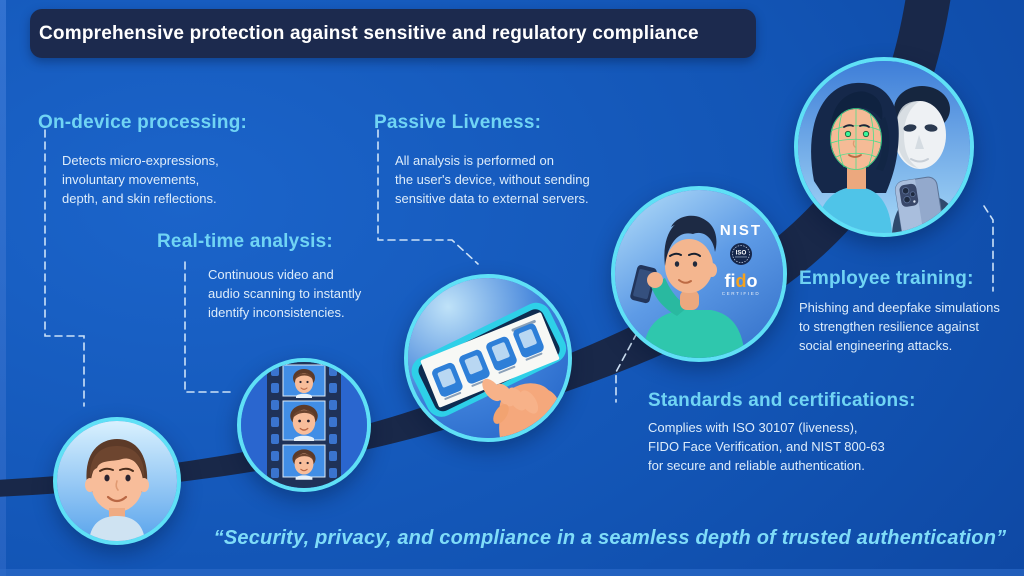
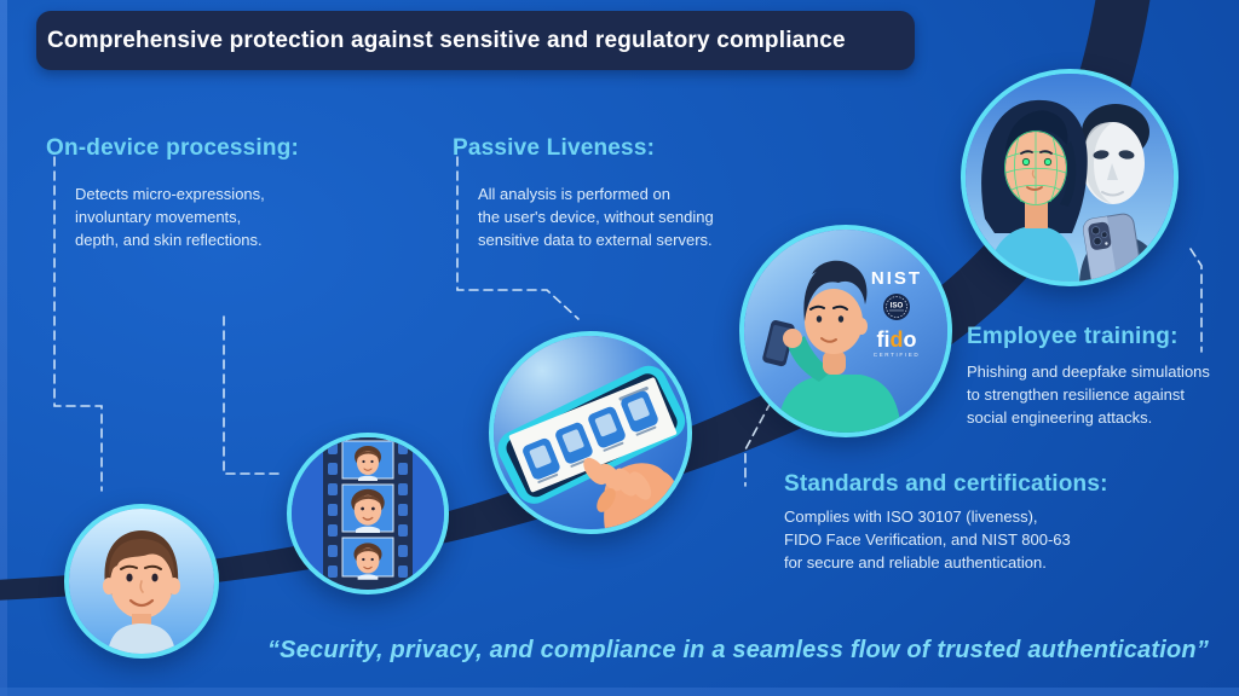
  Comprehensive protection against sensitive and regulatory compliance
  On-device processing:
  Detects micro-expressions,
  involuntary movements,
  depth, and skin reflections.
- Real-time analysis:
- Continuous video and
- audio scanning to instantly
- identify inconsistencies.
  Passive Liveness:
  All analysis is performed on
  the user's device, without sending
  sensitive data to external servers.
  Employee training:
  Phishing and deepfake simulations
  to strengthen resilience against
  social engineering attacks.
  Standards and certifications:
  Complies with ISO 30107 (liveness),
  FIDO Face Verification, and NIST 800-63
  for secure and reliable authentication.
  NIST
  fido
- “Security, privacy, and compliance in a seamless depth of trusted authentication”
+ “Security, privacy, and compliance in a seamless flow of trusted authentication”
